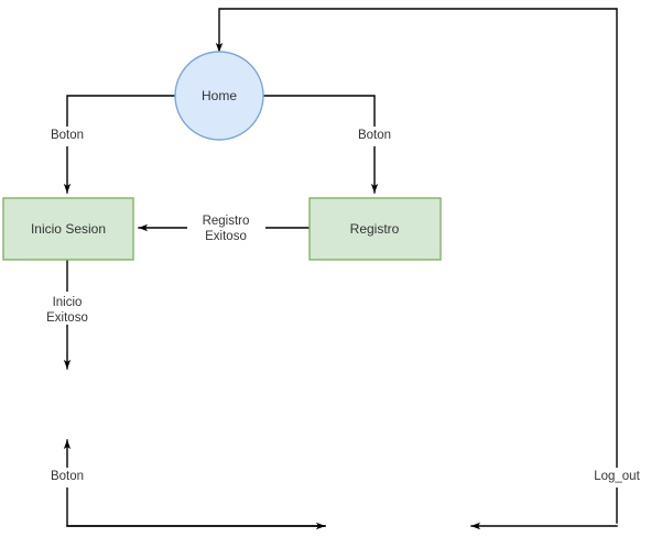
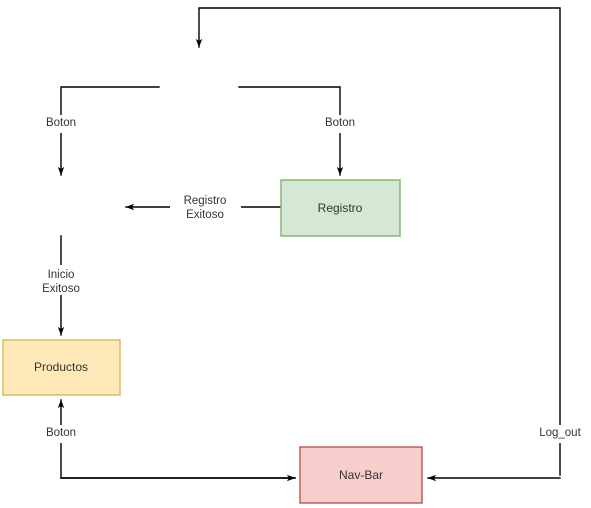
  Log_out
  Boton
  Boton
  Registro
  Exitoso
  Inicio
  Exitoso
  Boton
- Home
- Inicio Sesion
  Registro
+ Productos
+ Nav-Bar
